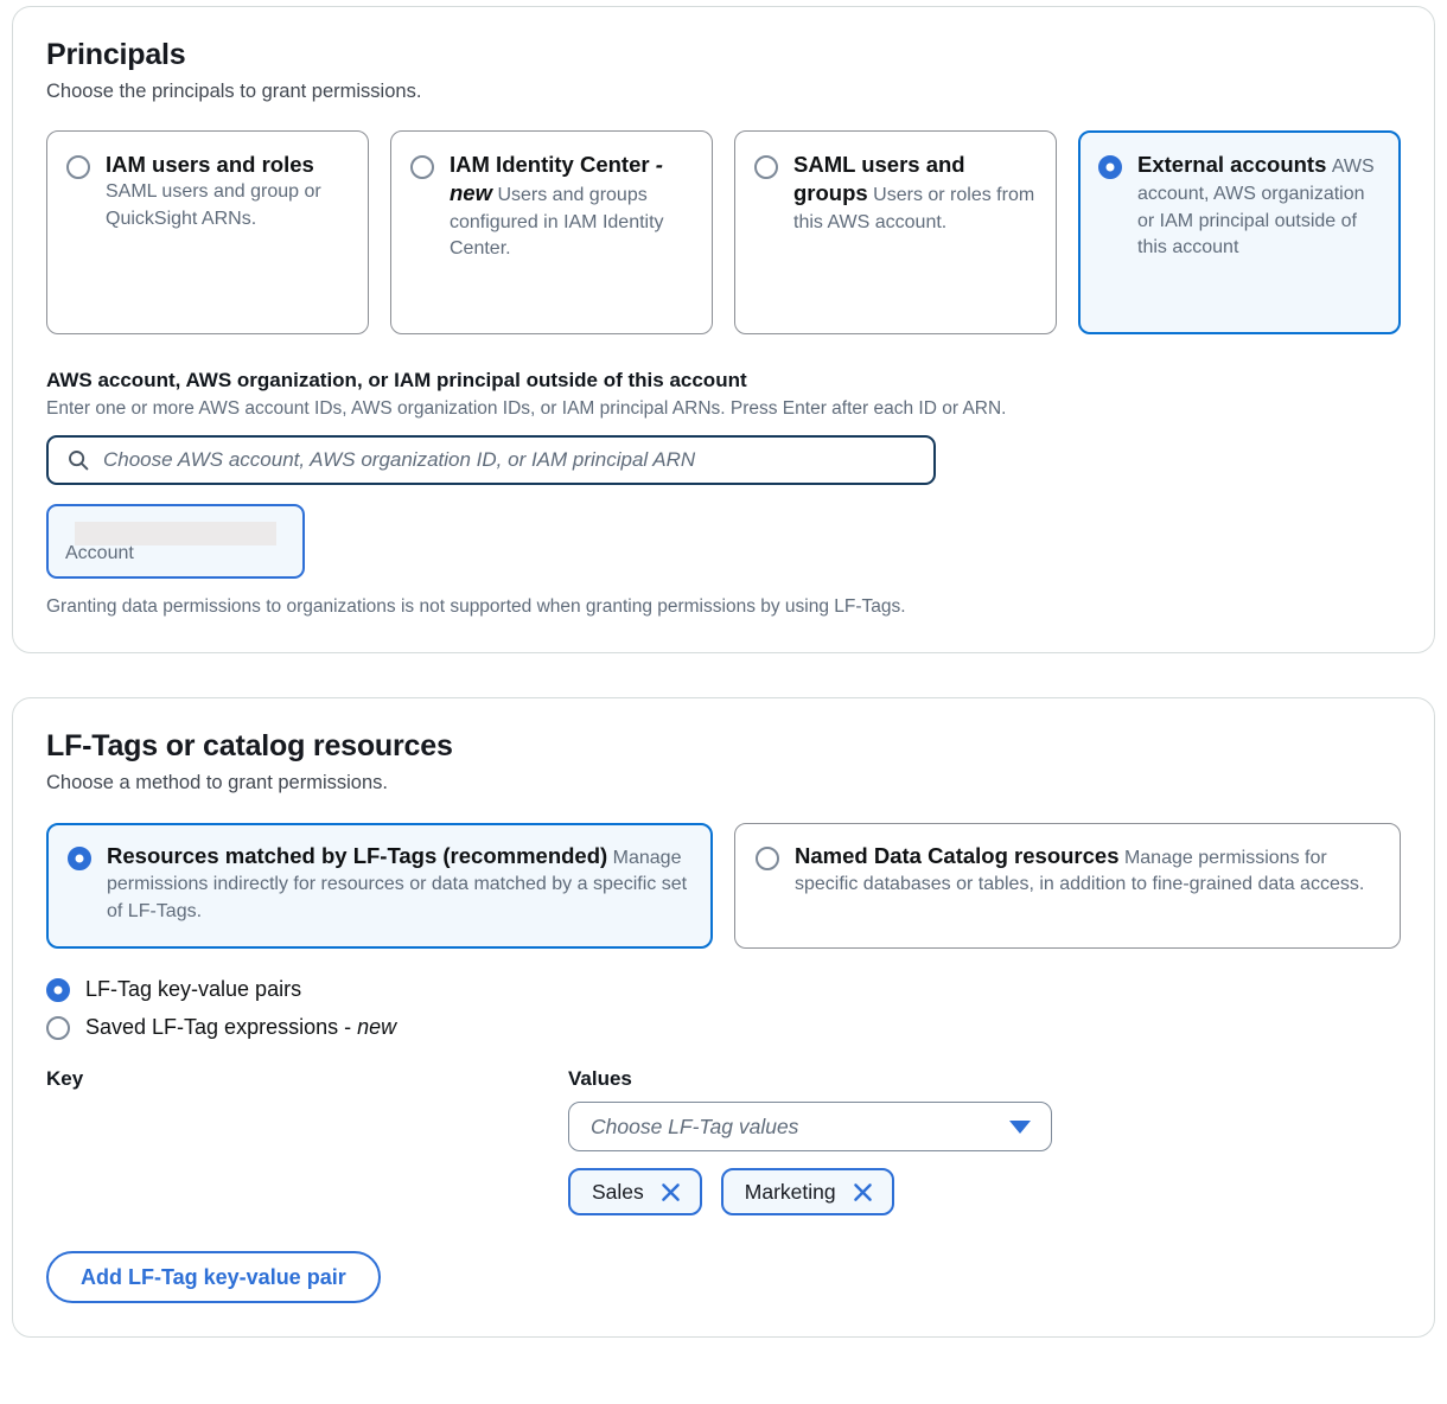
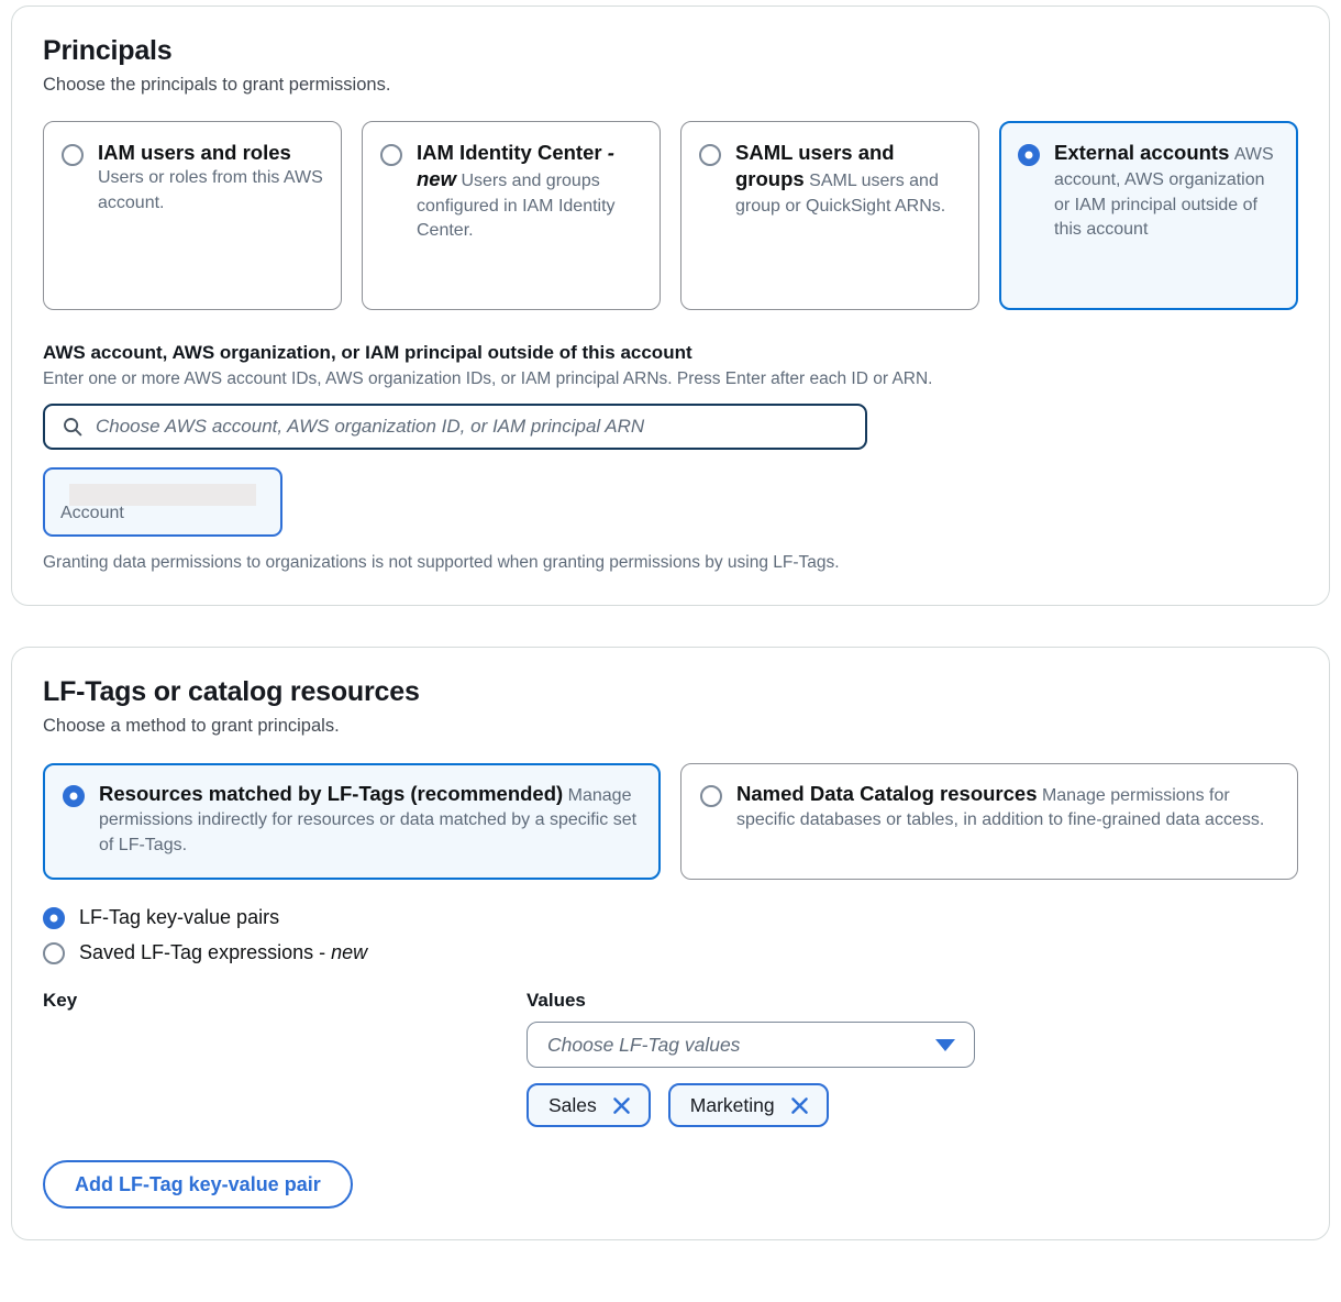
  Principals
  Choose the principals to grant permissions.
- IAM users and roles SAML users and group or QuickSight ARNs.
+ IAM users and roles Users or roles from this AWS account.
  IAM Identity Center - new Users and groups configured in IAM Identity Center.
- SAML users and groups Users or roles from this AWS account.
+ SAML users and groups SAML users and group or QuickSight ARNs.
  External accounts AWS account, AWS organization or IAM principal outside of this account
  AWS account, AWS organization, or IAM principal outside of this account
  Enter one or more AWS account IDs, AWS organization IDs, or IAM principal ARNs. Press Enter after each ID or ARN.
  Choose AWS account, AWS organization ID, or IAM principal ARN
  Account
  Granting data permissions to organizations is not supported when granting permissions by using LF-Tags.
  LF-Tags or catalog resources
- Choose a method to grant permissions.
+ Choose a method to grant principals.
  Resources matched by LF-Tags (recommended) Manage permissions indirectly for resources or data matched by a specific set of LF-Tags.
  Named Data Catalog resources Manage permissions for specific databases or tables, in addition to fine-grained data access.
  LF-Tag key-value pairs
  Saved LF-Tag expressions - new
  Key
  Values
  Choose LF-Tag values
  Sales
  Marketing
  Add LF-Tag key-value pair
